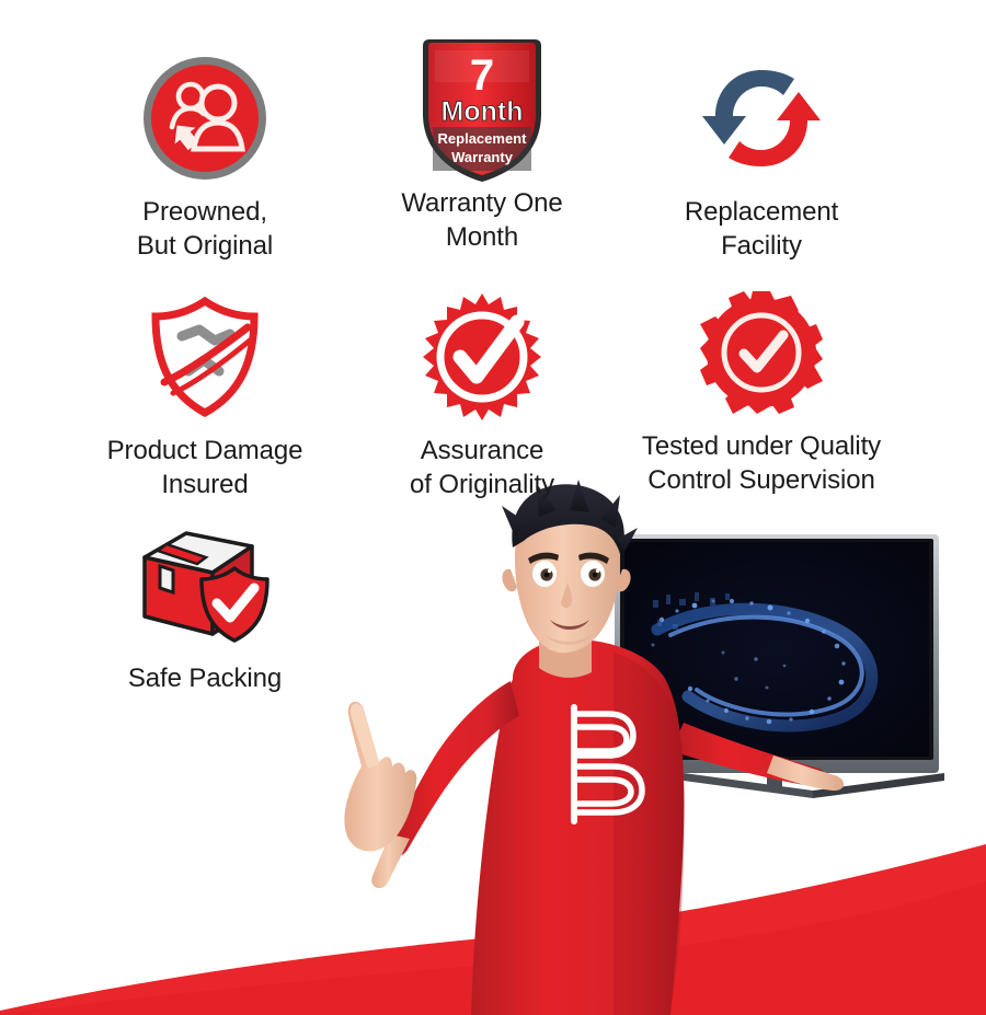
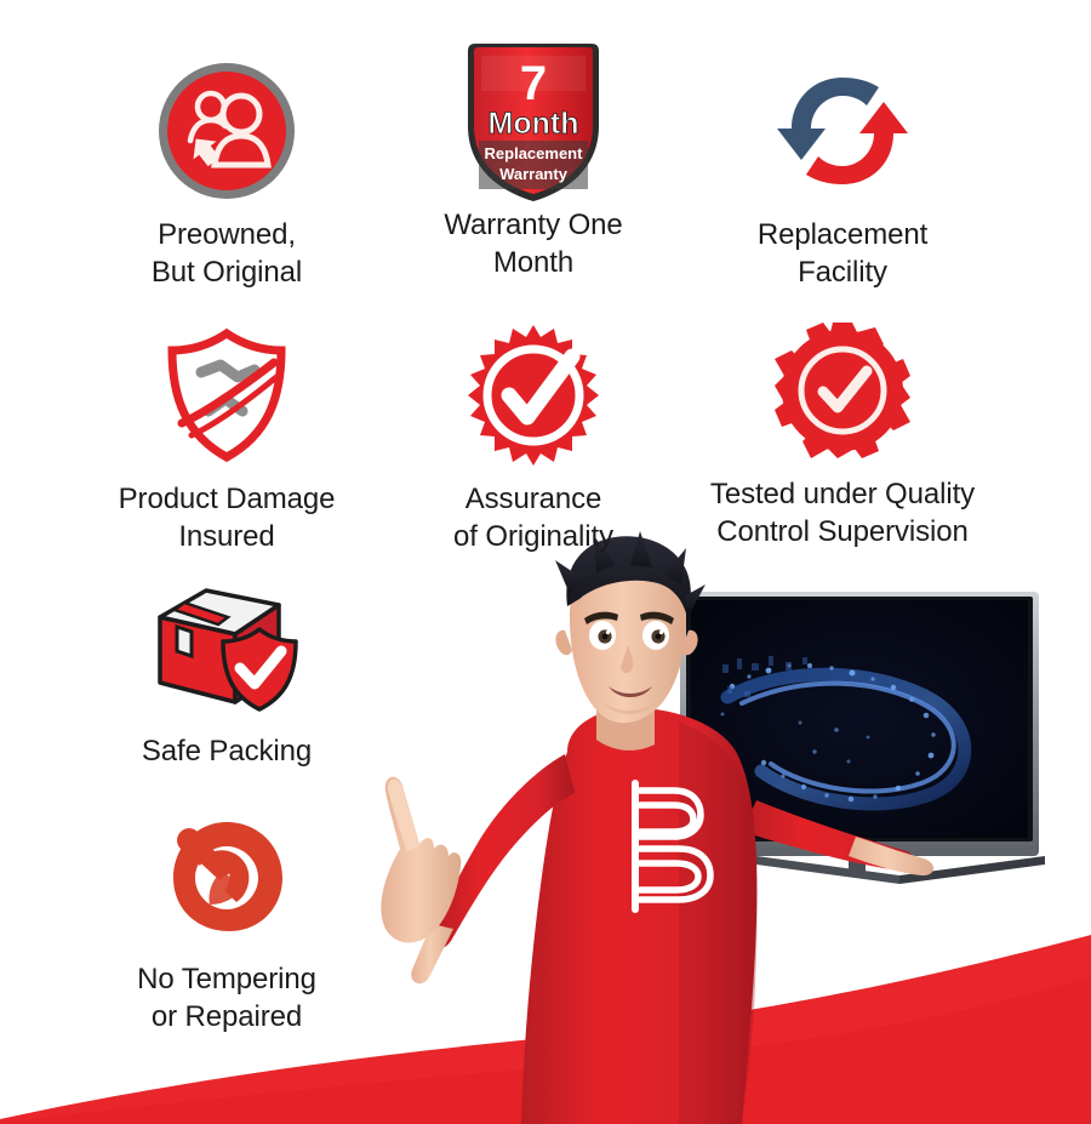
  Preowned,
  But Original
  7
  Month
  Replacement
  Warranty
  Warranty One
  Month
  Replacement
  Facility
  Product Damage
  Insured
  Assurance
  of Originality
  Tested under Quality
  Control Supervision
  Safe Packing
+ No Tempering
+ or Repaired
